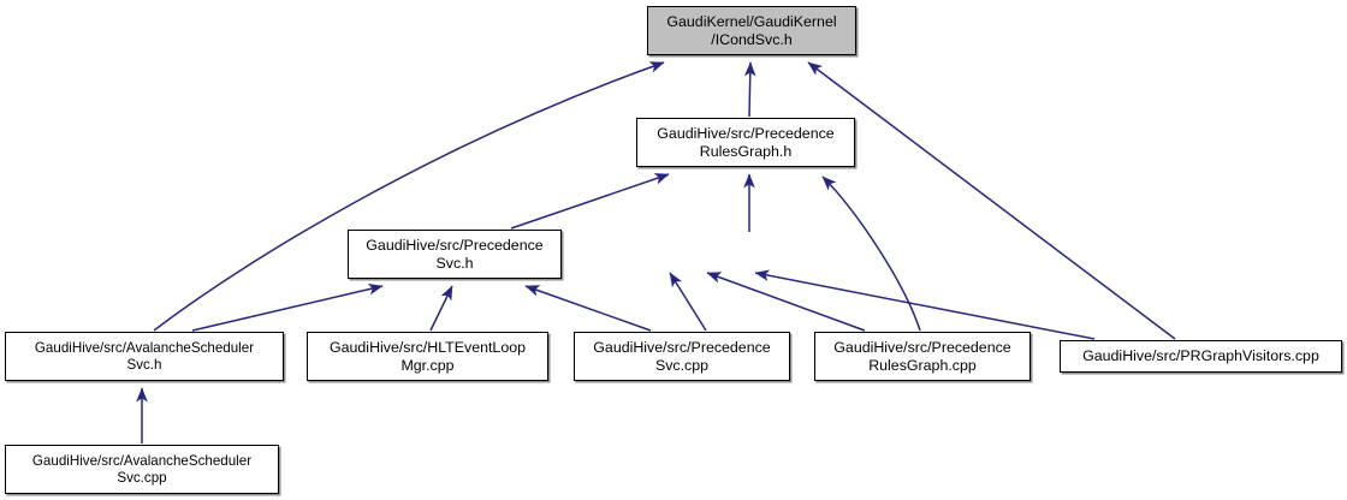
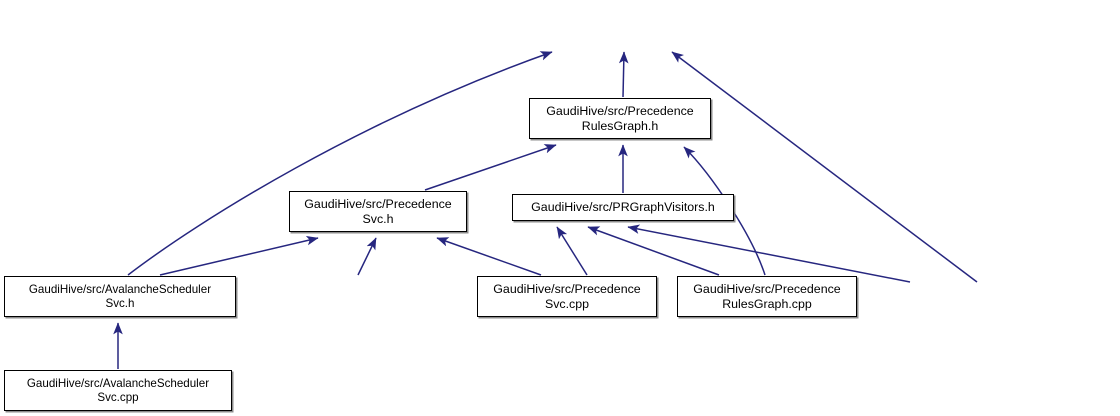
- GaudiKernel/GaudiKernel
- /ICondSvc.h
  GaudiHive/src/Precedence
  RulesGraph.h
  GaudiHive/src/Precedence
  Svc.h
+ GaudiHive/src/PRGraphVisitors.h
  GaudiHive/src/AvalancheScheduler
  Svc.h
- GaudiHive/src/HLTEventLoop
- Mgr.cpp
  GaudiHive/src/Precedence
  Svc.cpp
  GaudiHive/src/Precedence
  RulesGraph.cpp
- GaudiHive/src/PRGraphVisitors.cpp
  GaudiHive/src/AvalancheScheduler
  Svc.cpp
